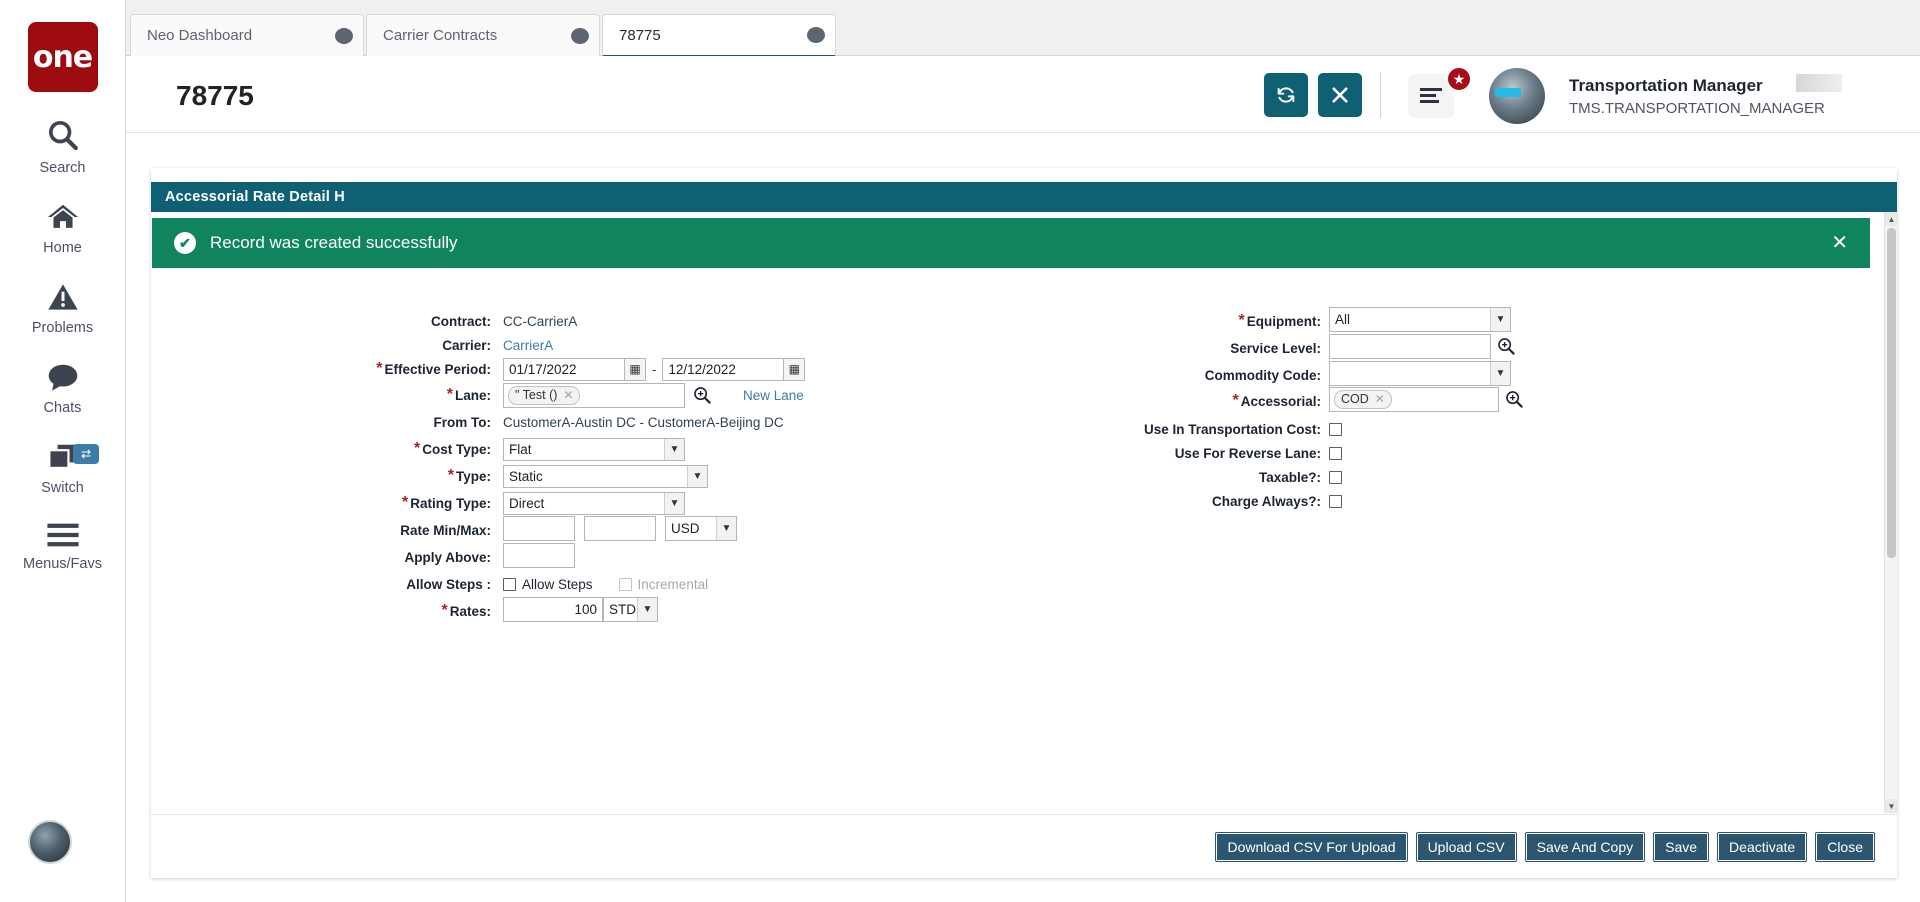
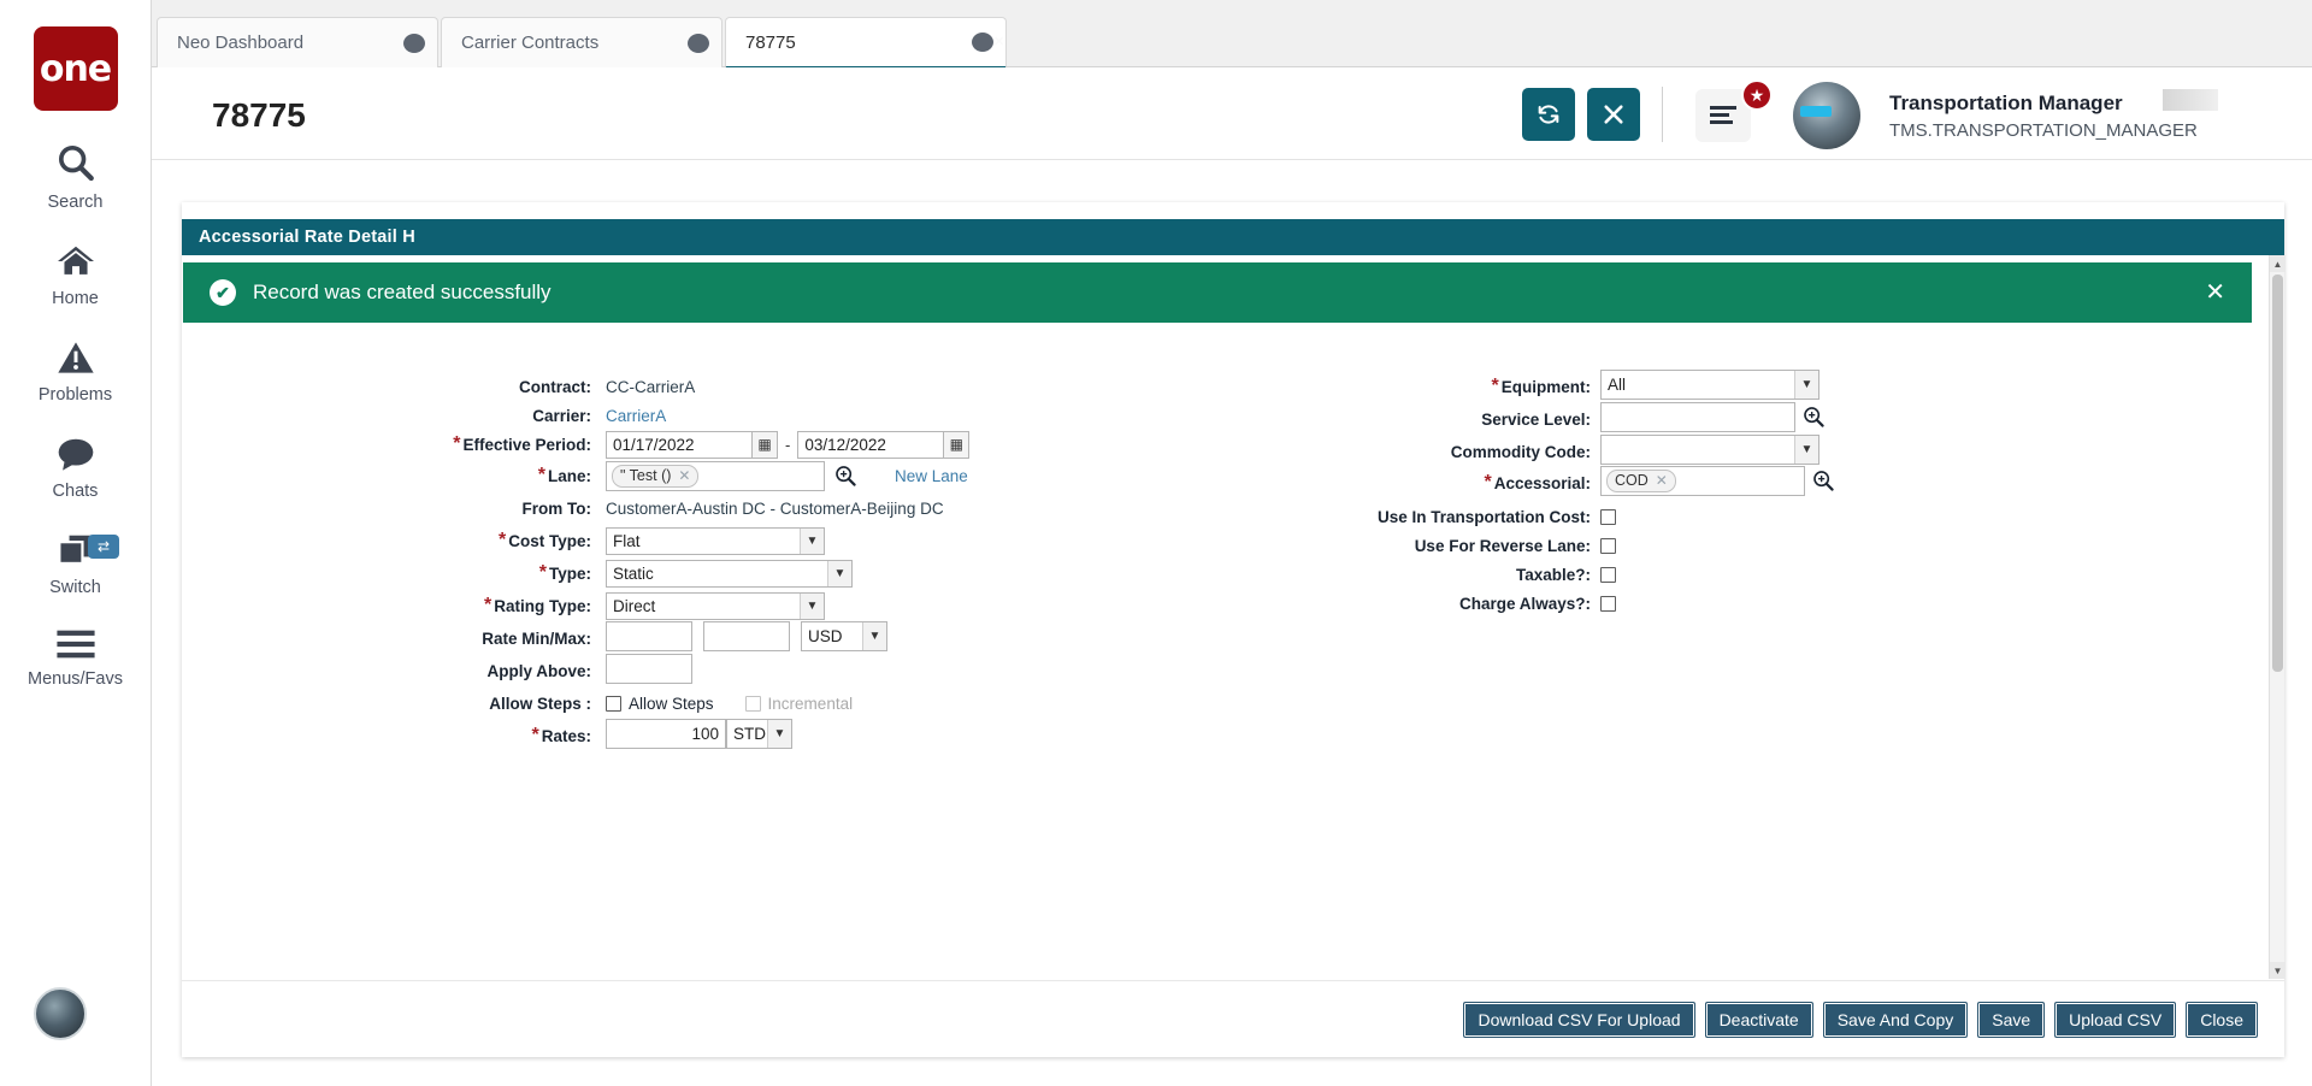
  one
  Search
  Home
  Problems
  Chats
  ⇄
  Switch
  Menus/Favs
  Neo Dashboard
  Carrier Contracts
  78775
  78775
  ★
  Transportation Manager
  TMS.TRANSPORTATION_MANAGER
  Accessorial Rate Detail H
  ✔
  Record was created successfully
  ✕
  Contract:
  CC-CarrierA
  Carrier:
  CarrierA
  *
  Effective Period:
  01/17/2022
  ▦
  -
- 12/12/2022
+ 03/12/2022
  ▦
  *
  Lane:
  " Test ()
  ✕
  New Lane
  From To:
  CustomerA-Austin DC - CustomerA-Beijing DC
  *
  Cost Type:
  Flat
  ▼
  *
  Type:
  Static
  ▼
  *
  Rating Type:
  Direct
  ▼
  Rate Min/Max:
  USD
  ▼
  Apply Above:
  Allow Steps :
  Allow Steps
  Incremental
  *
  Rates:
  100
  STD
  ▼
  *
  Equipment:
  All
  ▼
  Service Level:
  Commodity Code:
  ▼
  *
  Accessorial:
  COD
  ✕
  Use In Transportation Cost:
  Use For Reverse Lane:
  Taxable?:
  Charge Always?:
  ▲
  ▼
  Download CSV For Upload
- Upload CSV
+ Deactivate
  Save And Copy
  Save
- Deactivate
+ Upload CSV
  Close
